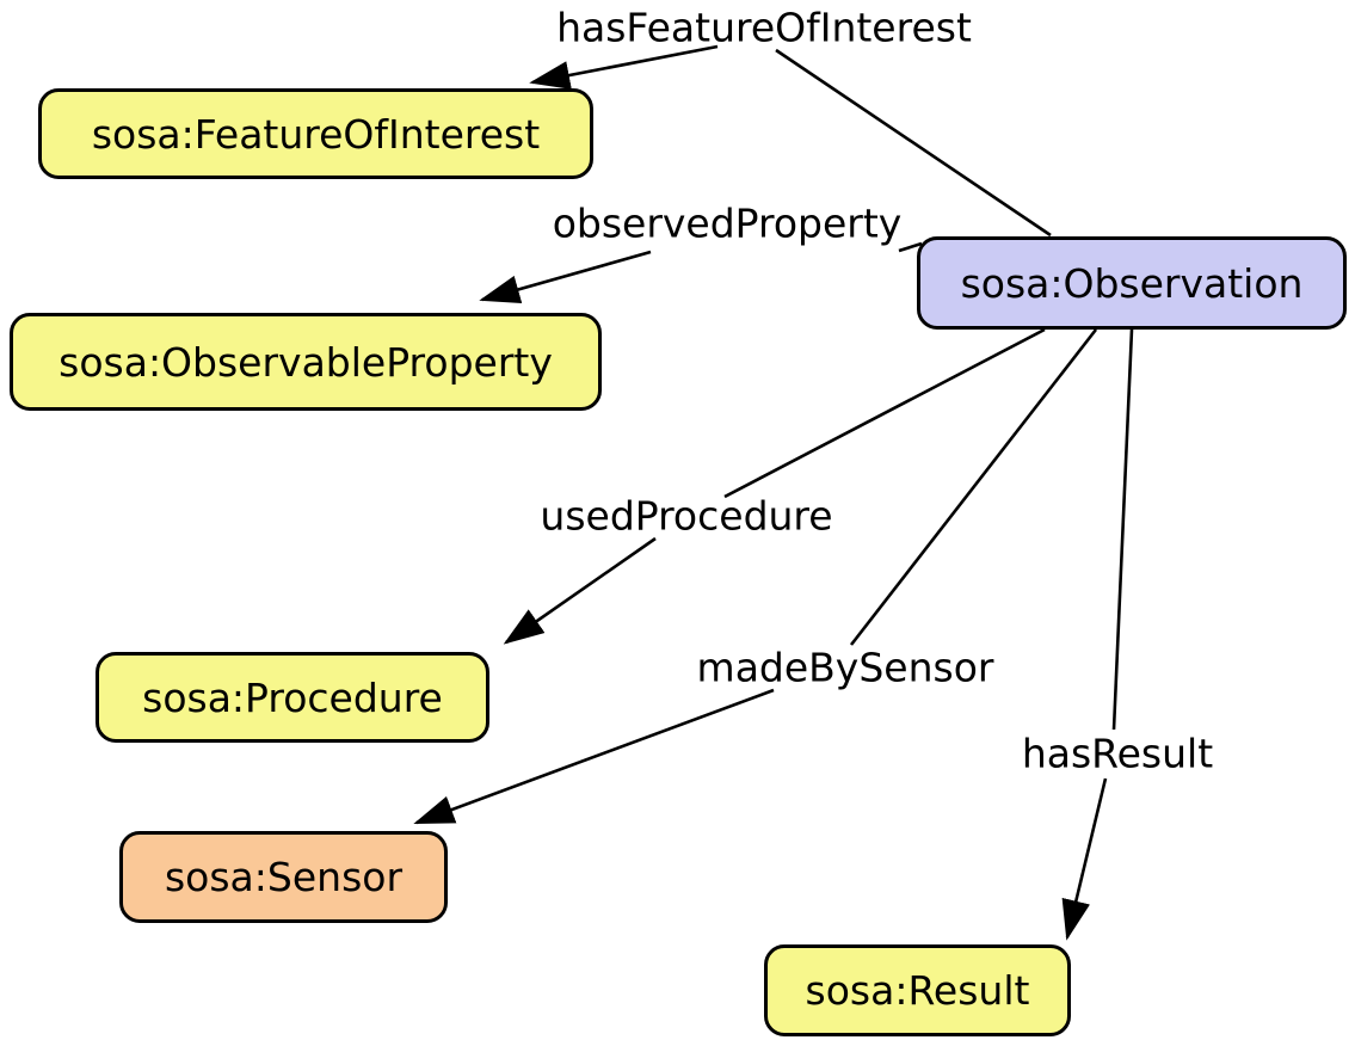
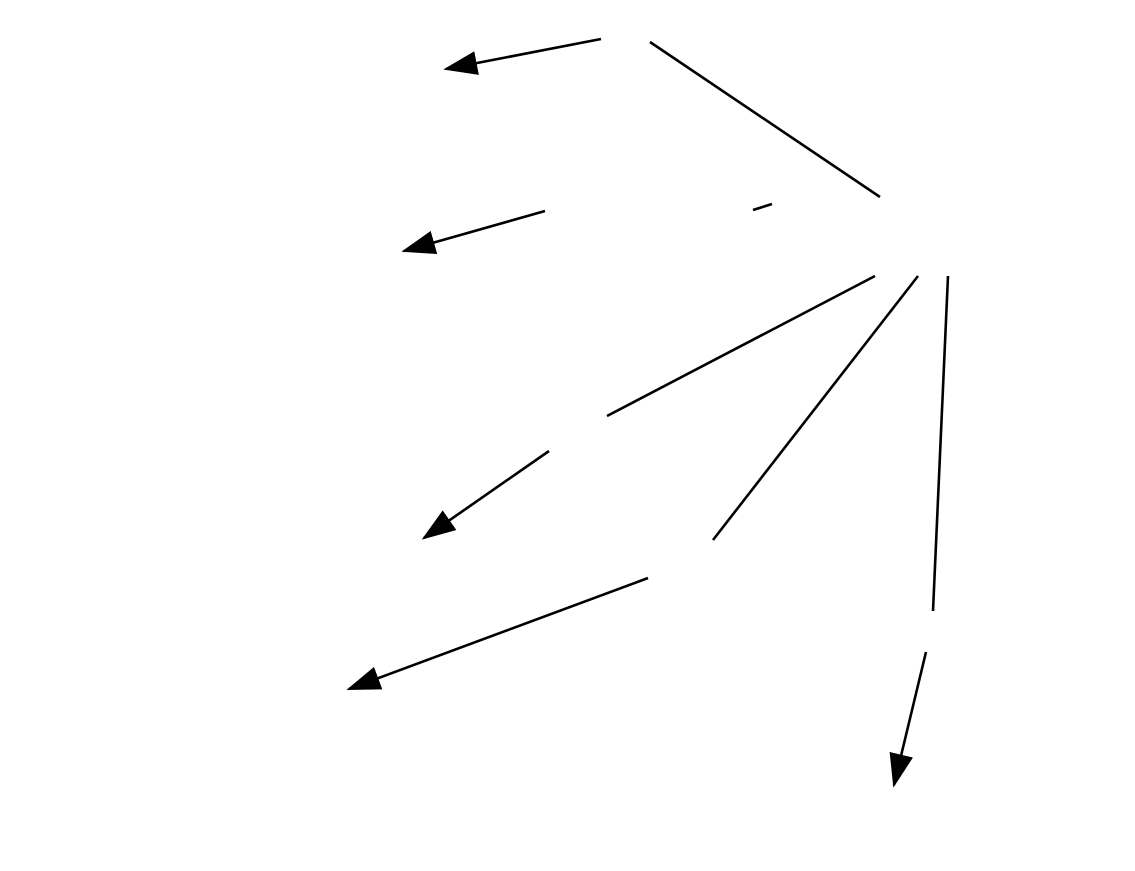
- sosa:Observation
- sosa:FeatureOfInterest
- sosa:ObservableProperty
- sosa:Procedure
- sosa:Sensor
- sosa:Result
- hasFeatureOfInterest
- observedProperty
- usedProcedure
- madeBySensor
- hasResult
